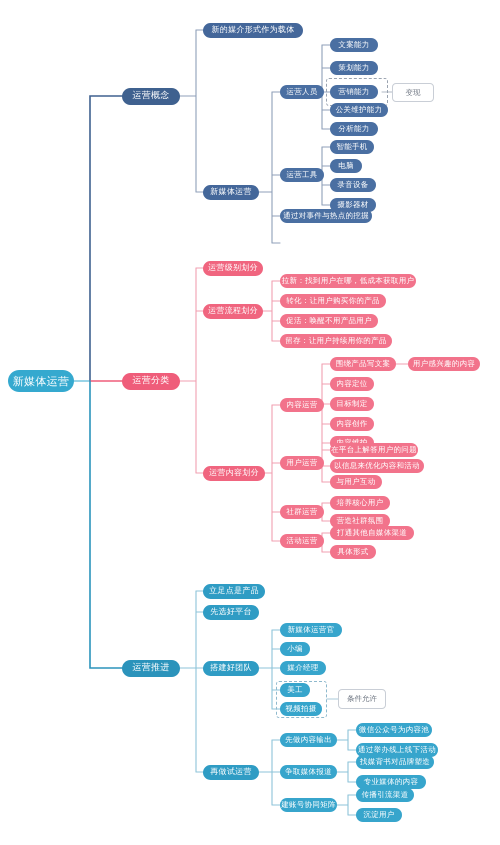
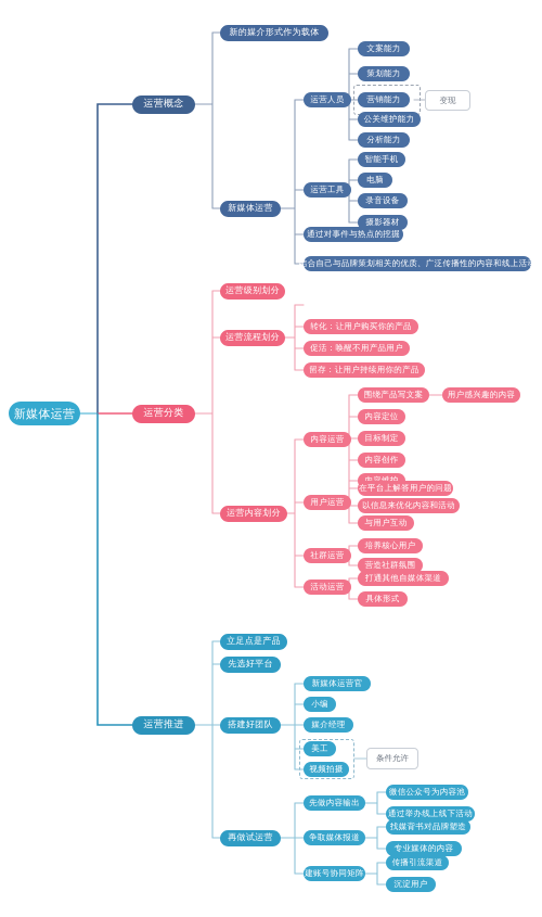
  新媒体运营
  运营概念
  新的媒介形式作为载体
  新媒体运营
  运营人员
  文案能力
  策划能力
  营销能力
  公关维护能力
  分析能力
  变现
  运营工具
  智能手机
  电脑
  录音设备
  摄影器材
  通过对事件与热点的挖掘
+ 结合自己与品牌策划相关的优质、广泛传播性的内容和线上活动
  运营分类
  运营级别划分
  运营流程划分
- 拉新：找到用户在哪，低成本获取用户
  转化：让用户购买你的产品
  促活：唤醒不用产品用户
  留存：让用户持续用你的产品
  运营内容划分
  内容运营
  围绕产品写文案
  用户感兴趣的内容
  内容定位
  目标制定
  内容创作
  用户运营
  在平台上解答用户的问题
  以信息来优化内容和活动
  与用户互动
  社群运营
  培养核心用户
  营造社群氛围
  活动运营
  打通其他自媒体渠道
  具体形式
  运营推进
  立足点是产品
  先选好平台
  搭建好团队
  新媒体运营官
  小编
  媒介经理
  美工
  视频拍摄
  条件允许
  再做试运营
  先做内容输出
  微信公众号为内容池
  通过举办线上线下活动
  争取媒体报道
  找媒背书对品牌塑造
  专业媒体的内容
  建账号协同矩阵
  传播引流渠道
  沉淀用户
